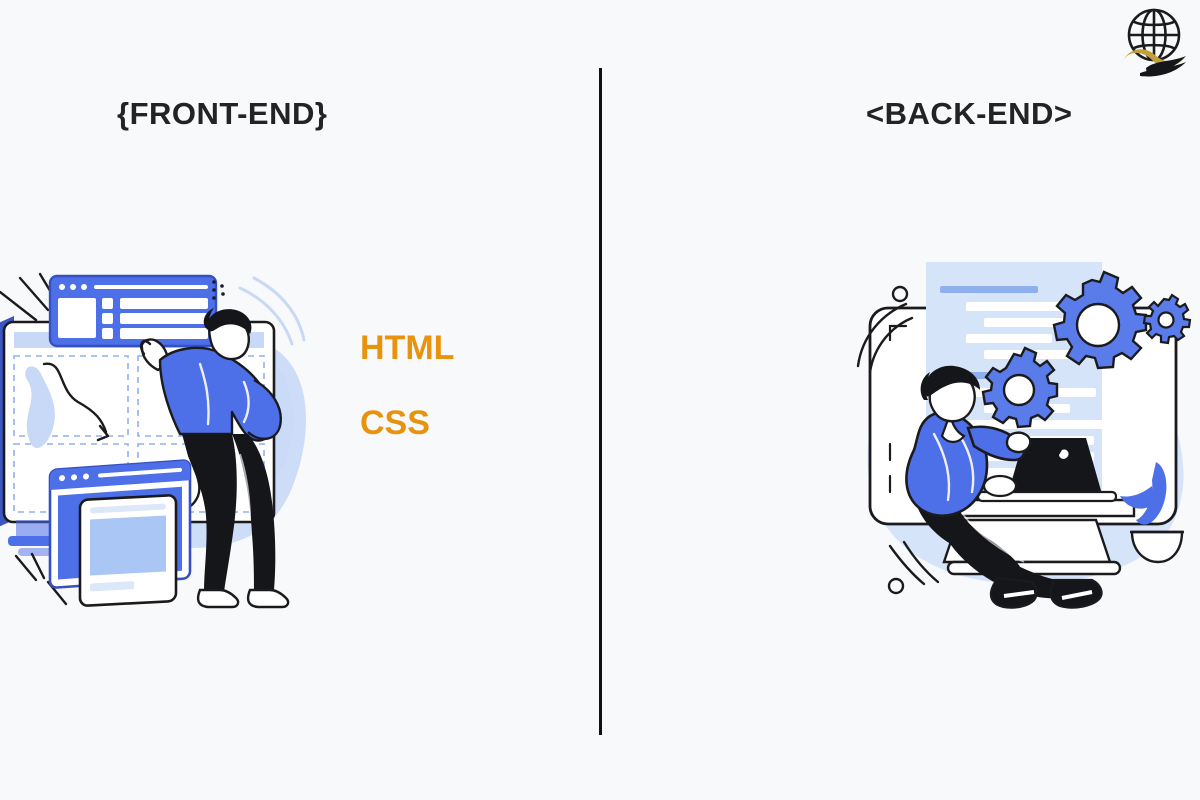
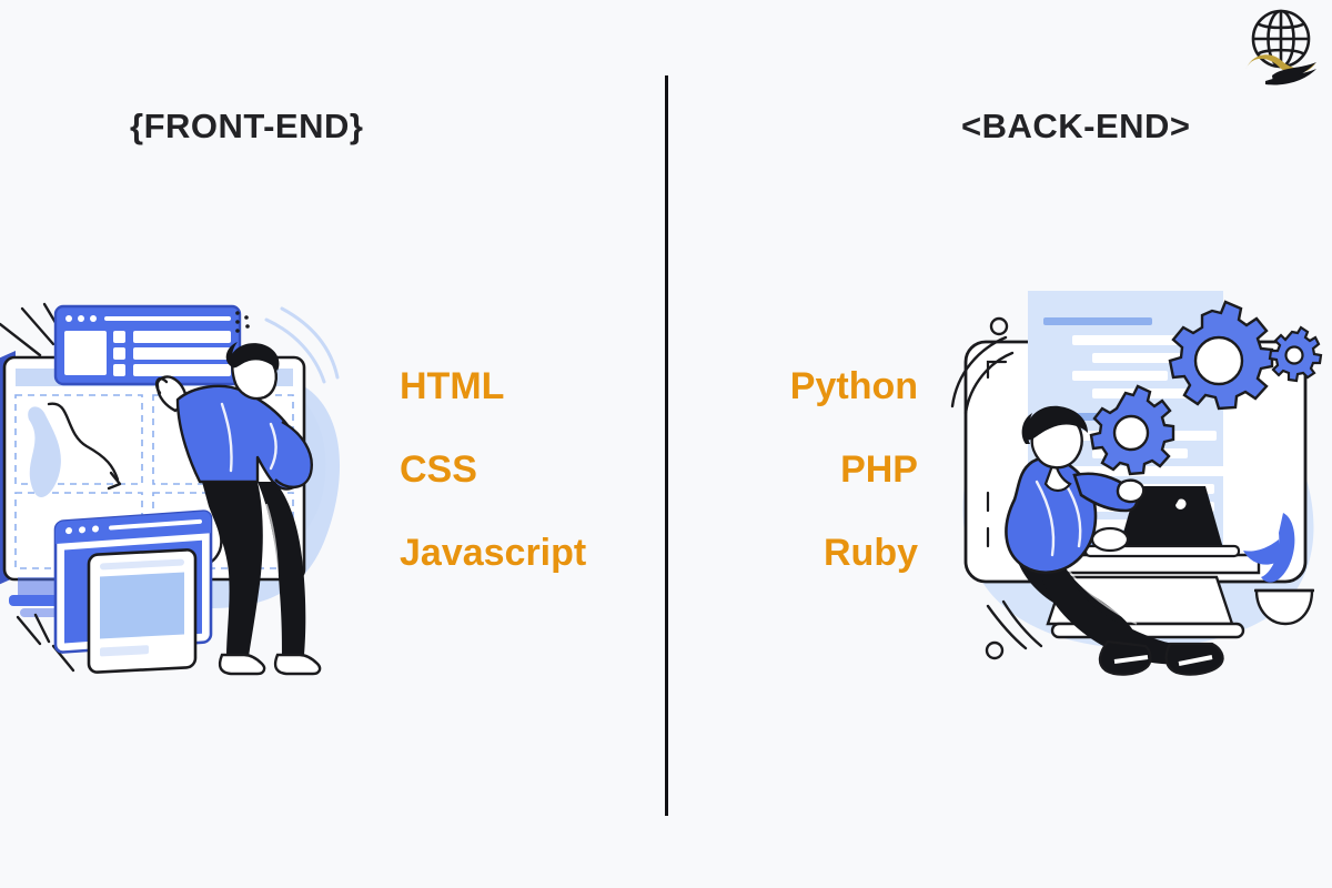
  {FRONT-END}
  <BACK-END>
  HTML
  CSS
+ Javascript
+ Python
+ PHP
+ Ruby
